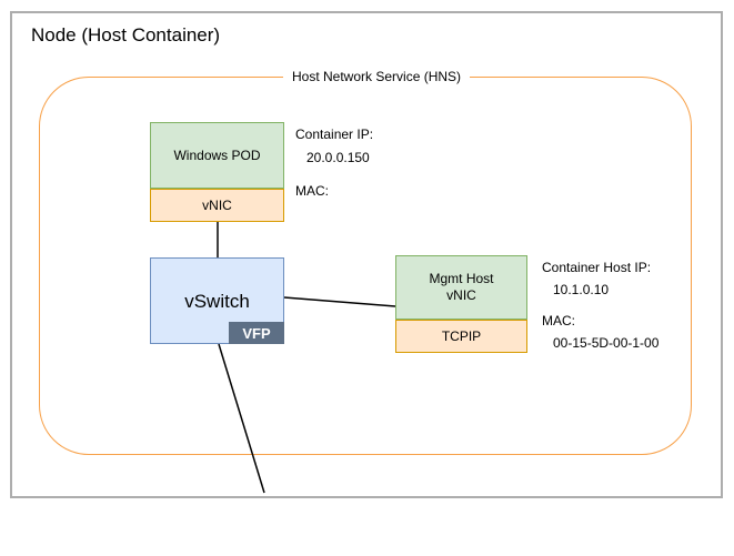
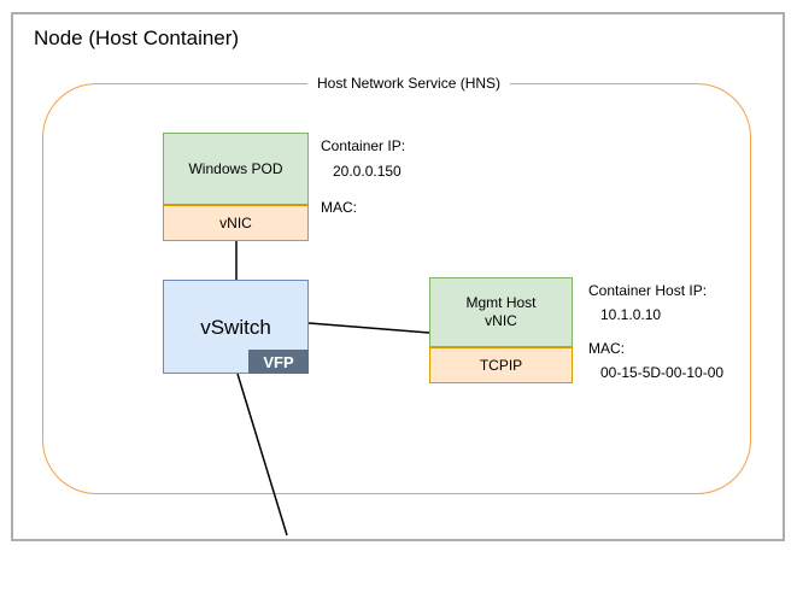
  Node (Host Container)
  Host Network Service (HNS)
  Windows POD
  vNIC
  Container IP:
  20.0.0.150
  MAC:
  vSwitch
  VFP
  Mgmt Host
  vNIC
  TCPIP
  Container Host IP:
  10.1.0.10
  MAC:
- 00-15-5D-00-1-00
+ 00-15-5D-00-10-00
